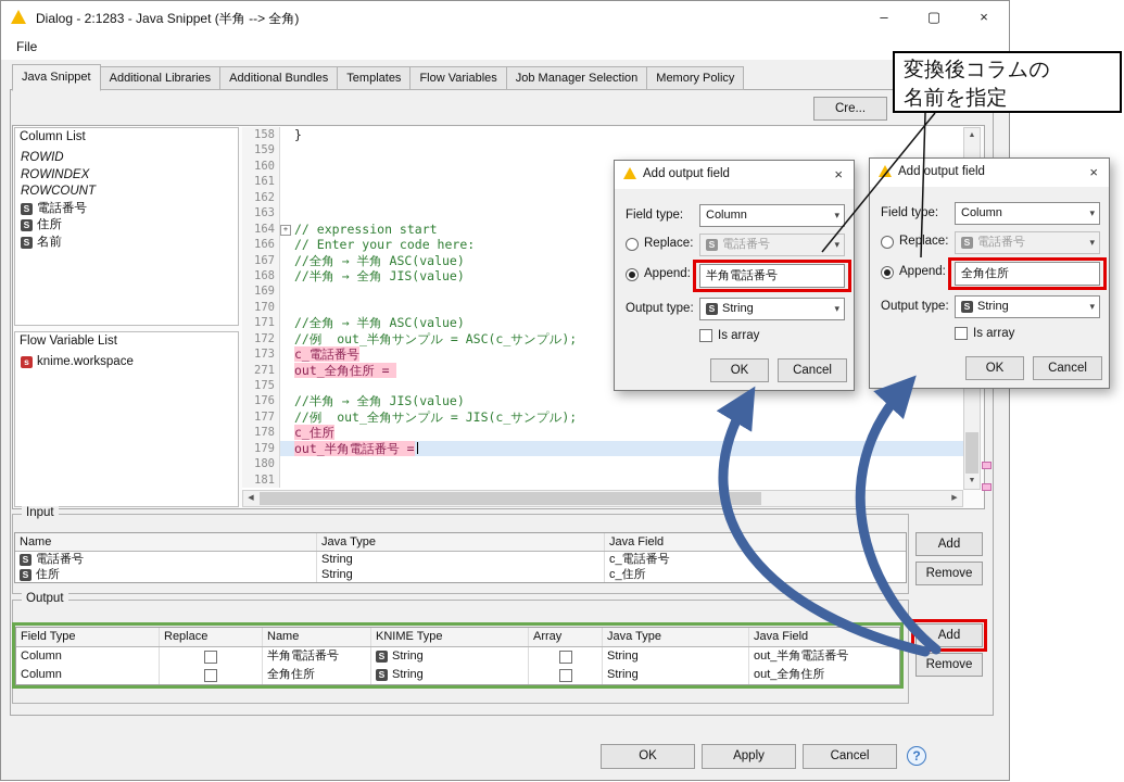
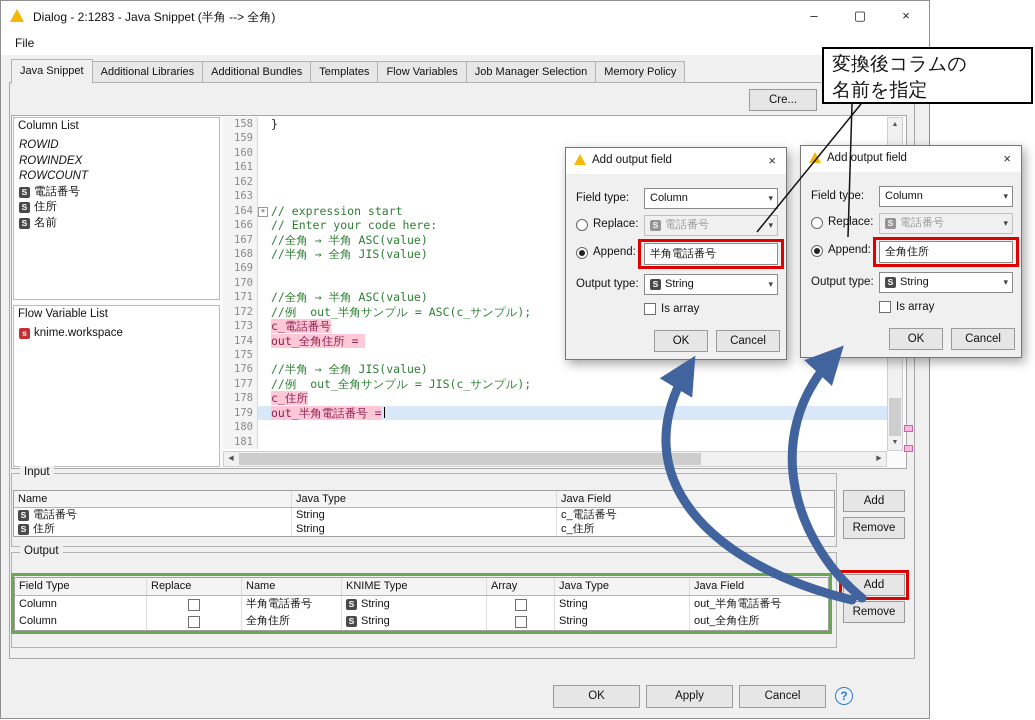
  Dialog - 2:1283 - Java Snippet (半角 --> 全角)
  –
  ▢
  ×
  File
  Java Snippet
  Additional Libraries
  Additional Bundles
  Templates
  Flow Variables
  Job Manager Selection
  Memory Policy
  Cre...
  Column List
  ROWID
  ROWINDEX
  ROWCOUNT
  S
  電話番号
  S
  住所
  S
  名前
  Flow Variable List
  s
  knime.workspace
  158
  }
  159
  160
  161
  162
  163
  164
  +
  // expression start
  166
  // Enter your code here:
  167
  //全角 → 半角 ASC(value)
  168
  //半角 → 全角 JIS(value)
  169
  170
  171
  //全角 → 半角 ASC(value)
  172
  //例 out_半角サンプル = ASC(c_サンプル);
  173
  c_電話番号
- 271
+ 174
  out_全角住所 =
  175
  176
  //半角 → 全角 JIS(value)
  177
  //例 out_全角サンプル = JIS(c_サンプル);
  178
  c_住所
  179
  out_半角電話番号 =
  180
  181
  Input
  Name
  Java Type
  Java Field
  S
  電話番号
  String
  c_電話番号
  S
  住所
  String
  c_住所
  Add
  Remove
  Output
  Field Type
  Replace
  Name
  KNIME Type
  Array
  Java Type
  Java Field
  Column
  半角電話番号
  S
  String
  String
  out_半角電話番号
  Column
  全角住所
  S
  String
  String
  out_全角住所
  Add
  Remove
  OK
  Apply
  Cancel
  ?
  Add output field
  ×
  Field type:
  Column
  ▾
  Replace:
  S
  電話番号
  ▾
  Append:
  半角電話番号
  Output type:
  S
  String
  ▾
  Is array
  OK
  Cancel
  Add output field
  ×
  Field type:
  Column
  ▾
  Replace:
  S
  電話番号
  ▾
  Append:
  全角住所
  Output type:
  S
  String
  ▾
  Is array
  OK
  Cancel
  変換後コラムの
  名前を指定
